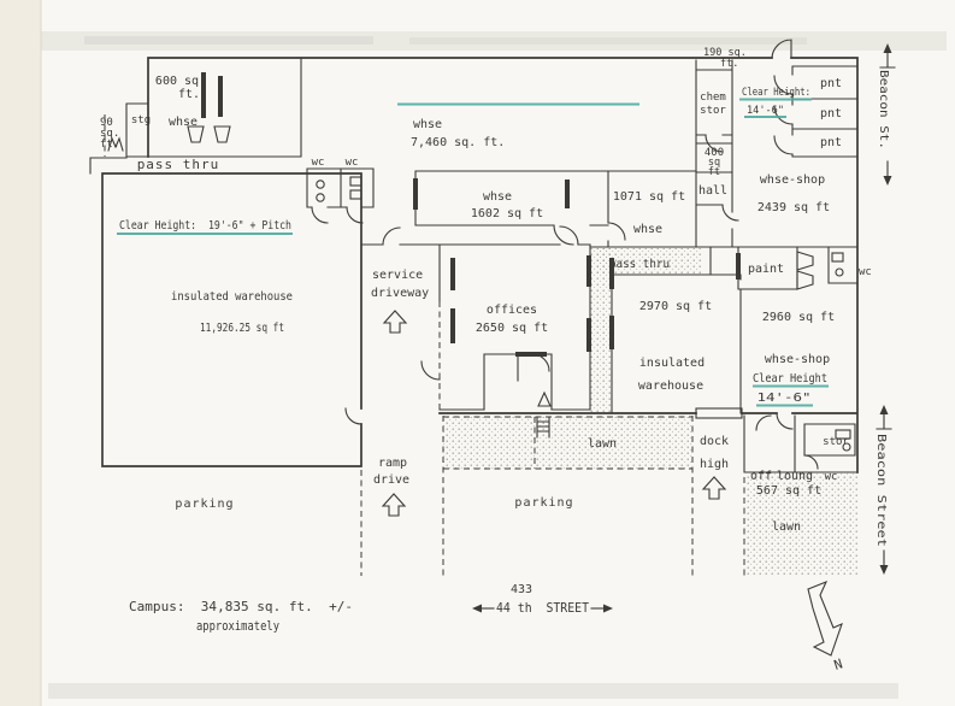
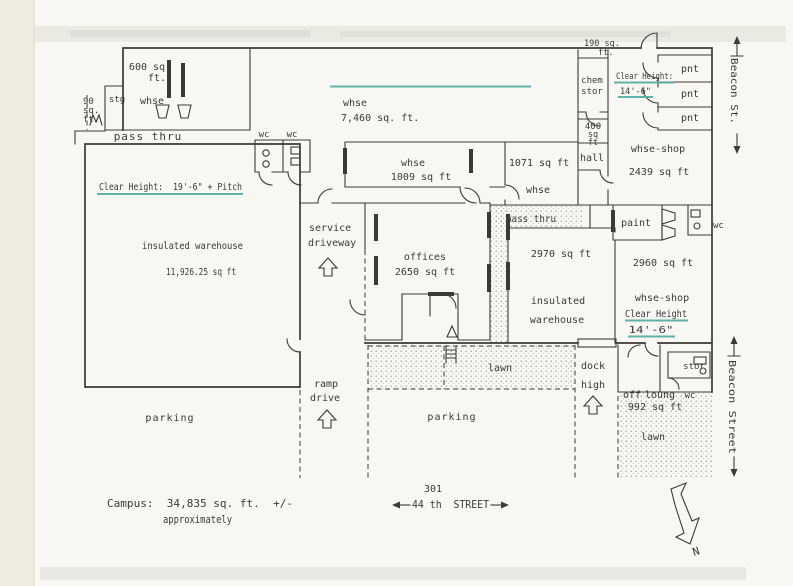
  600 sq.
  ft.
  whse
  stg
  90
  sq.
  ft.
  pass thru
  whse
  7,460 sq. ft.
  190 sq.
  ft.
  chem
  stor
  Clear Height:
  14'-6"
  pnt
  pnt
  pnt
  400
  sq
  ft
  hall
  whse-shop
  2439 sq ft
  wc
  wc
  whse
- 1602 sq ft
+ 1009 sq ft
  1071 sq ft
  whse
  pass thru
  Clear Height: 19'-6" + Pitch
  insulated warehouse
  11,926.25 sq ft
  service
  driveway
  offices
  2650 sq ft
  2970 sq ft
  insulated
  warehouse
  paint
  wc
  2960 sq ft
  whse-shop
  Clear Height
  14'-6"
  ramp
  drive
  lawn
  dock
  high
  stor
  off
  loung
  wc
- 567 sq ft
+ 992 sq ft
  lawn
  parking
  parking
  Campus: 34,835 sq. ft. +/-
  approximately
- 433
+ 301
  44 th STREET
